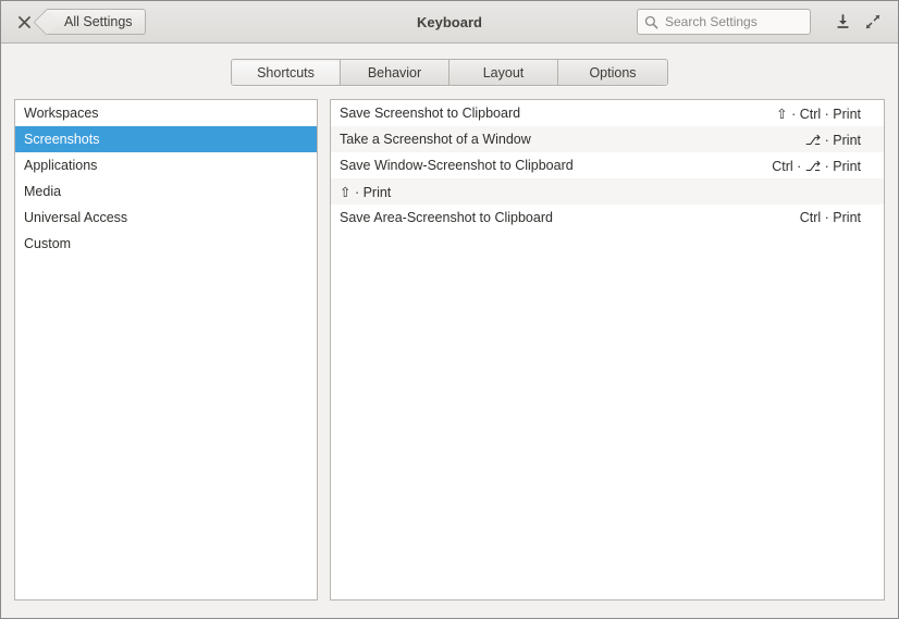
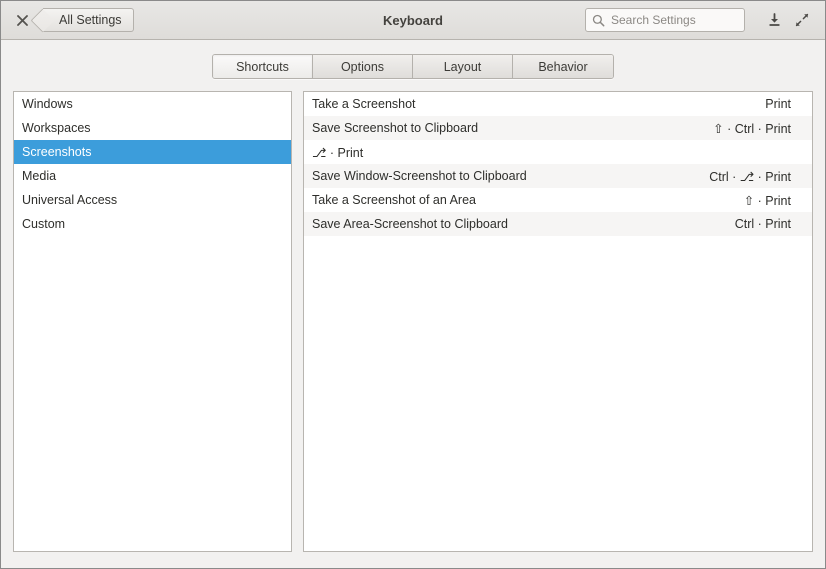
  All Settings
  Keyboard
  Search Settings
  Shortcuts
- Behavior
+ Options
  Layout
- Options
+ Behavior
+ Windows
  Workspaces
  Screenshots
- Applications
  Media
  Universal Access
  Custom
+ Take a Screenshot
+ Print
  Save Screenshot to Clipboard
  ⇧ · Ctrl · Print
- Take a Screenshot of a Window
  ⎇ · Print
  Save Window-Screenshot to Clipboard
  Ctrl · ⎇ · Print
+ Take a Screenshot of an Area
  ⇧ · Print
  Save Area-Screenshot to Clipboard
  Ctrl · Print
